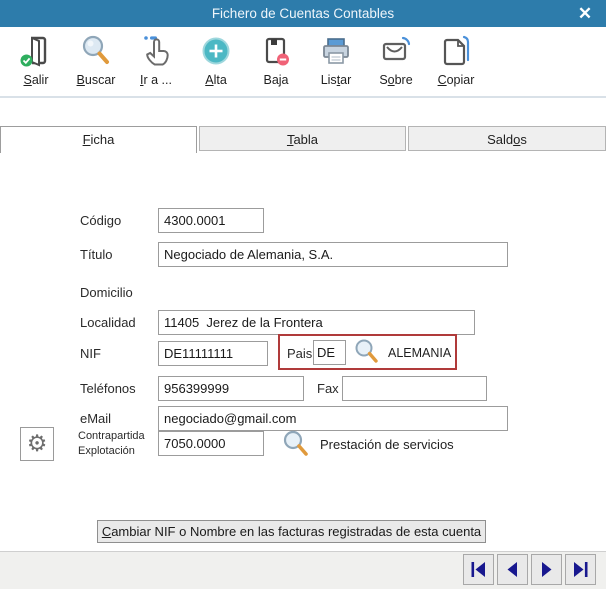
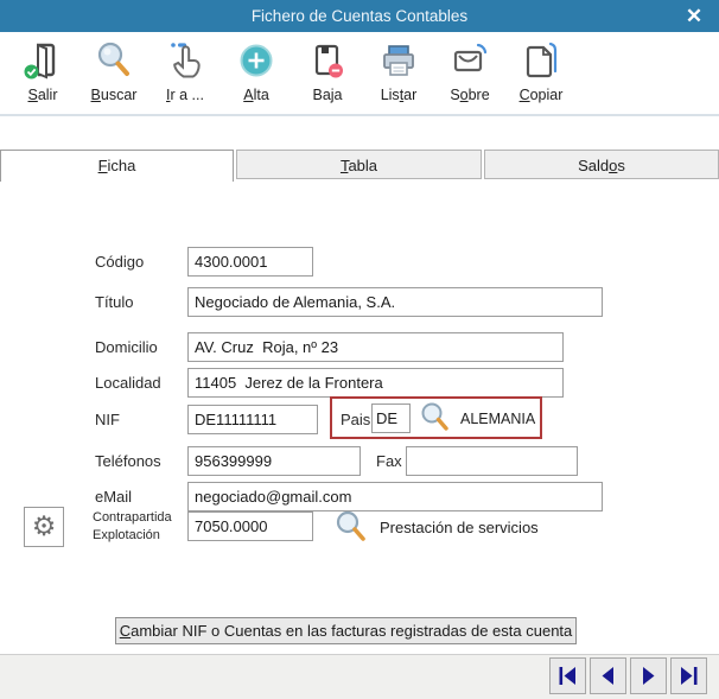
  Fichero de Cuentas Contables
  ✕
  Salir
  Buscar
  Ir a ...
  Alta
  Baja
  Listar
  Sobre
  Copiar
  Ficha
  Tabla
  Saldos
  Código
  4300.0001
  Título
  Negociado de Alemania, S.A.
  Domicilio
+ AV. Cruz Roja, nº 23
  Localidad
  11405 Jerez de la Frontera
  NIF
  DE11111111
  Pais
  DE
  ALEMANIA
  Teléfonos
  956399999
  Fax
  eMail
  negociado@gmail.com
  ⚙
  Contrapartida
  Explotación
  7050.0000
  Prestación de servicios
- Cambiar NIF o Nombre en las facturas registradas de esta cuenta
+ Cambiar NIF o Cuentas en las facturas registradas de esta cuenta
